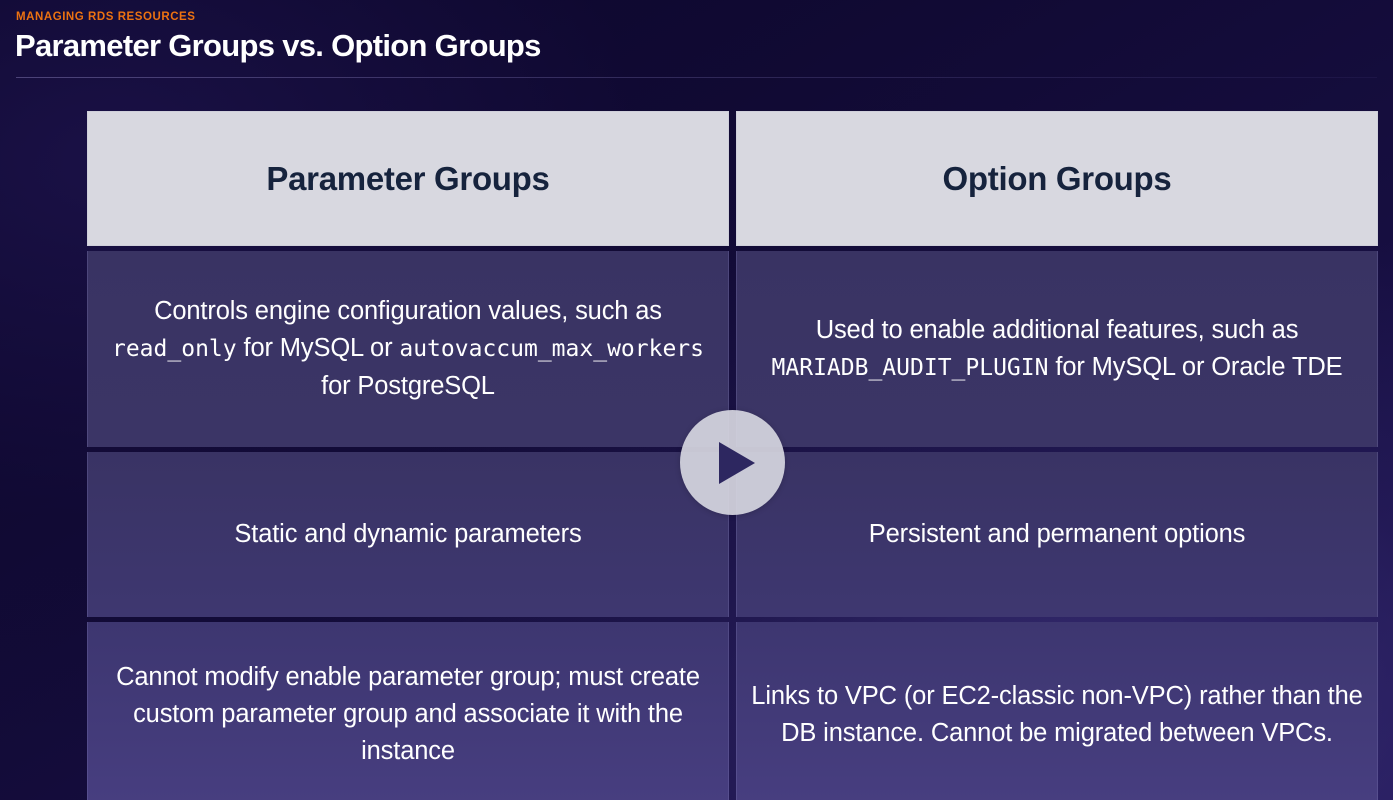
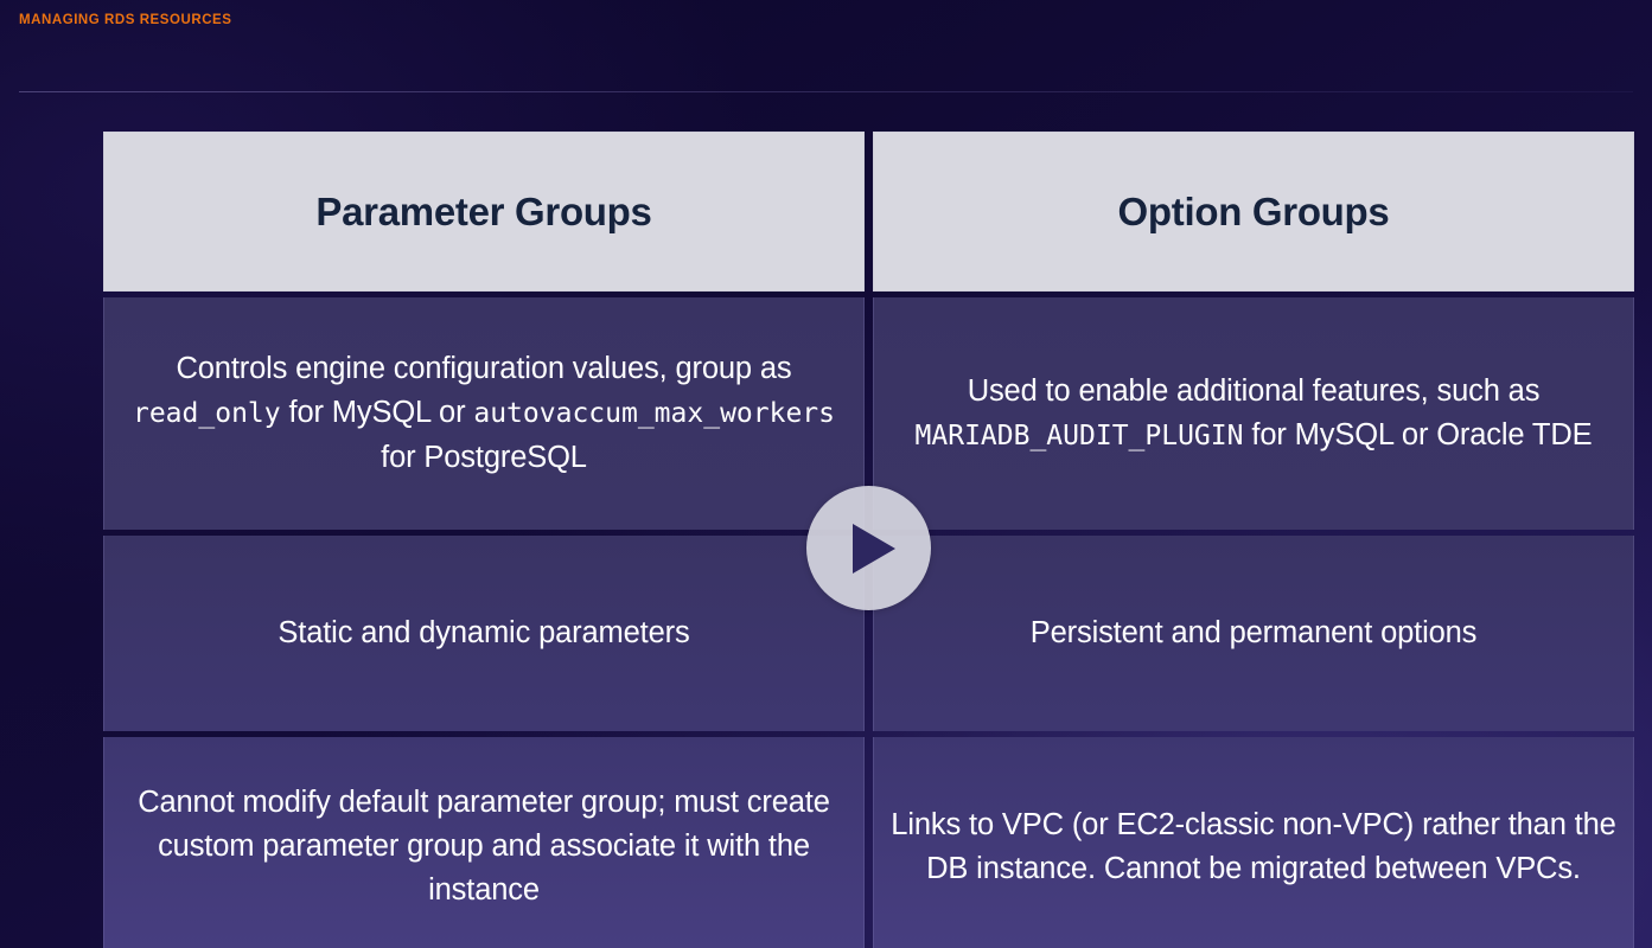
  MANAGING RDS RESOURCES
- Parameter Groups vs. Option Groups
  Parameter Groups
  Option Groups
- Controls engine configuration values, such as read_only for MySQL or autovaccum_max_workers for PostgreSQL
+ Controls engine configuration values, group as read_only for MySQL or autovaccum_max_workers for PostgreSQL
  Used to enable additional features, such as MARIADB_AUDIT_PLUGIN for MySQL or Oracle TDE
  Static and dynamic parameters
  Persistent and permanent options
- Cannot modify enable parameter group; must create custom parameter group and associate it with the instance
+ Cannot modify default parameter group; must create custom parameter group and associate it with the instance
  Links to VPC (or EC2-classic non-VPC) rather than the DB instance. Cannot be migrated between VPCs.
